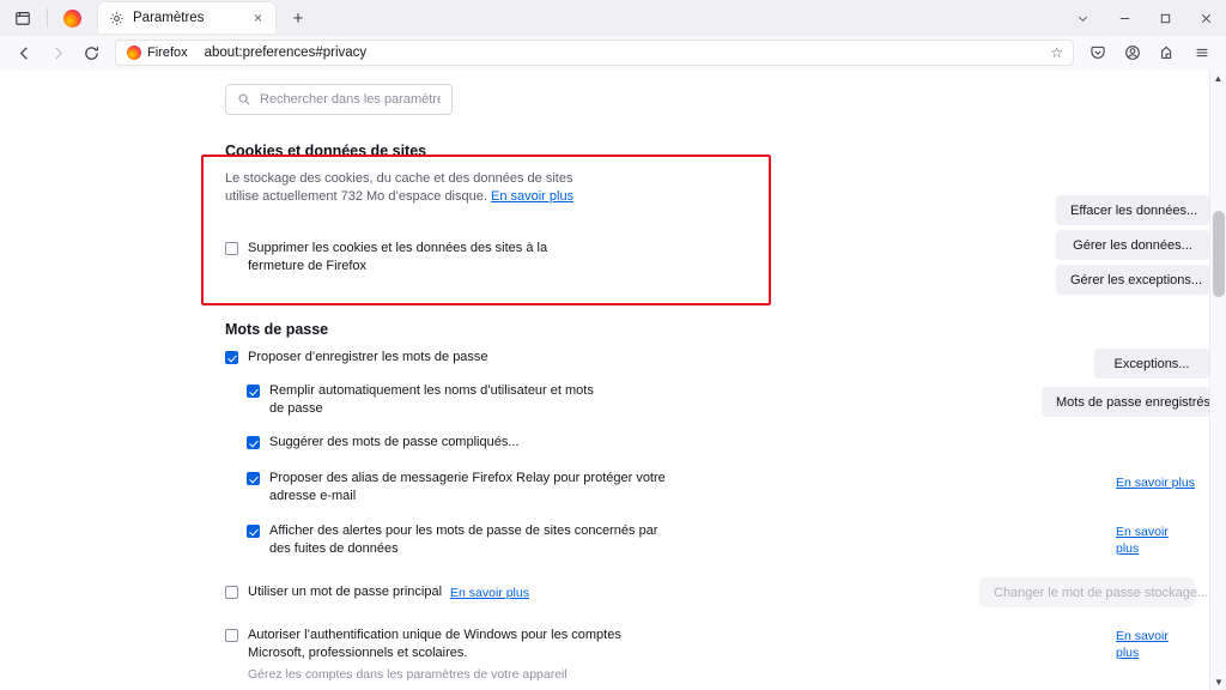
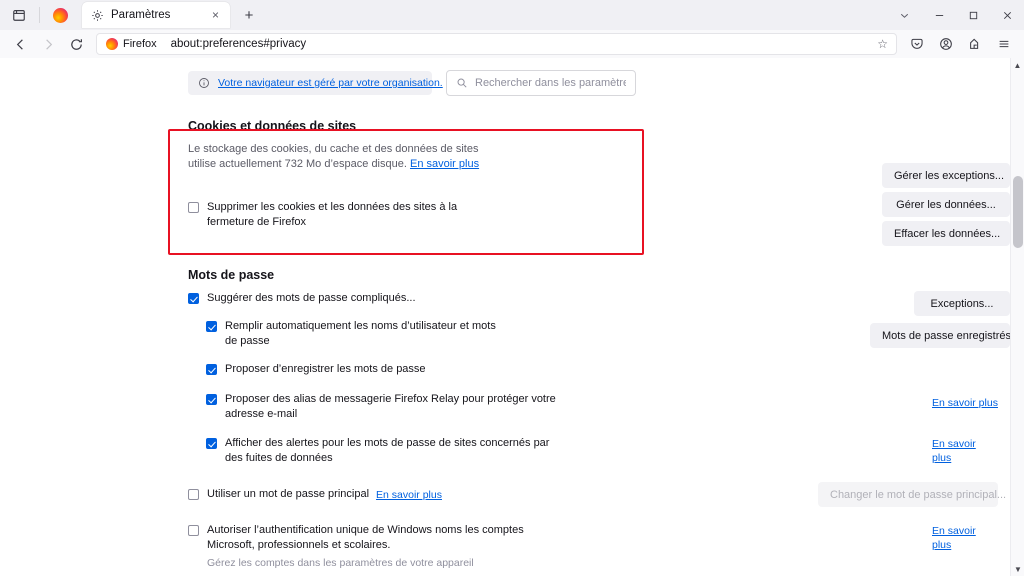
  Paramètres
  ×
  +
  Firefox
  about:preferences#privacy
  ☆
+ Votre navigateur est géré par votre organisation.
  Rechercher dans les paramètr
  Cookies et données de sites
  Le stockage des cookies, du cache et des données de sites utilise actuellement 732 Mo d’espace disque. En savoir plus
  Supprimer les cookies et les données des sites à la fermeture de Firefox
- Effacer les données...
+ Gérer les exceptions...
  Gérer les données...
- Gérer les exceptions...
+ Effacer les données...
  Mots de passe
- Proposer d’enregistrer les mots de passe
+ Suggérer des mots de passe compliqués...
  Remplir automatiquement les noms d’utilisateur et mots de passe
- Suggérer des mots de passe compliqués...
+ Proposer d’enregistrer les mots de passe
  Exceptions...
  Mots de passe enregistrés
  Proposer des alias de messagerie Firefox Relay pour protéger votre adresse e-mail
  En savoir plus
  Afficher des alertes pour les mots de passe de sites concernés par des fuites de données
  En savoir plus
  Utiliser un mot de passe principal
  En savoir plus
- Changer le mot de passe stockage...
+ Changer le mot de passe principal...
- Autoriser l’authentification unique de Windows pour les comptes Microsoft, professionnels et scolaires.
+ Autoriser l’authentification unique de Windows noms les comptes Microsoft, professionnels et scolaires.
  Gérez les comptes dans les paramètres de votre appareil
  En savoir plus
  ▲
  ▼
